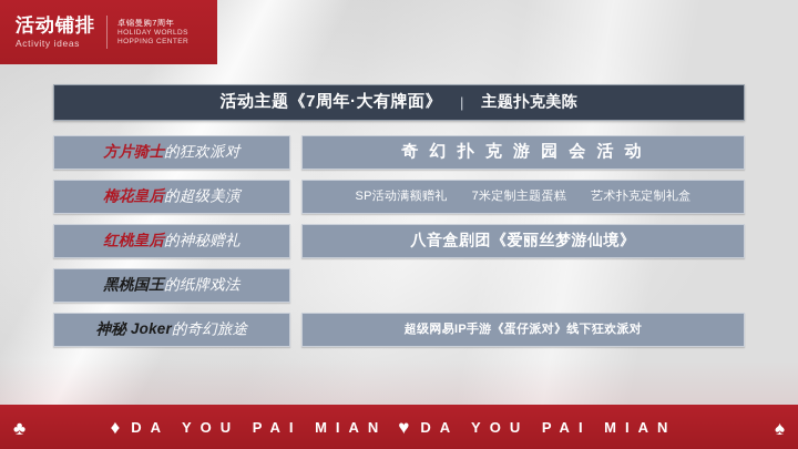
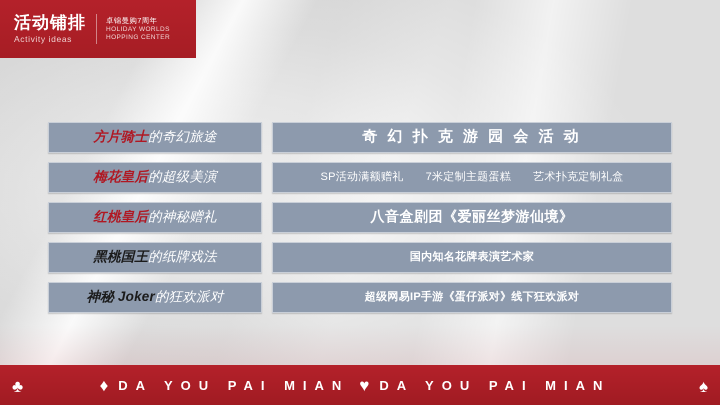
  活动铺排
  Activity ideas
  卓锦曼购7周年
- 活动主题《7周年·大有牌面》
- |
- 主题扑克美陈
- 方片骑士的狂欢派对
+ 方片骑士的奇幻旅途
  奇 幻 扑 克 游 园 会 活 动
  梅花皇后的超级美演
  SP活动满额赠礼 7米定制主题蛋糕 艺术扑克定制礼盒
  红桃皇后的神秘赠礼
  八音盒剧团《爱丽丝梦游仙境》
  黑桃国王的纸牌戏法
+ 国内知名花牌表演艺术家
- 神秘 Joker的奇幻旅途
+ 神秘 Joker的狂欢派对
  超级网易IP手游《蛋仔派对》线下狂欢派对
  ♣
  ♦
  DA YOU PAI MIAN
  ♥
  DA YOU PAI MIAN
  ♠
